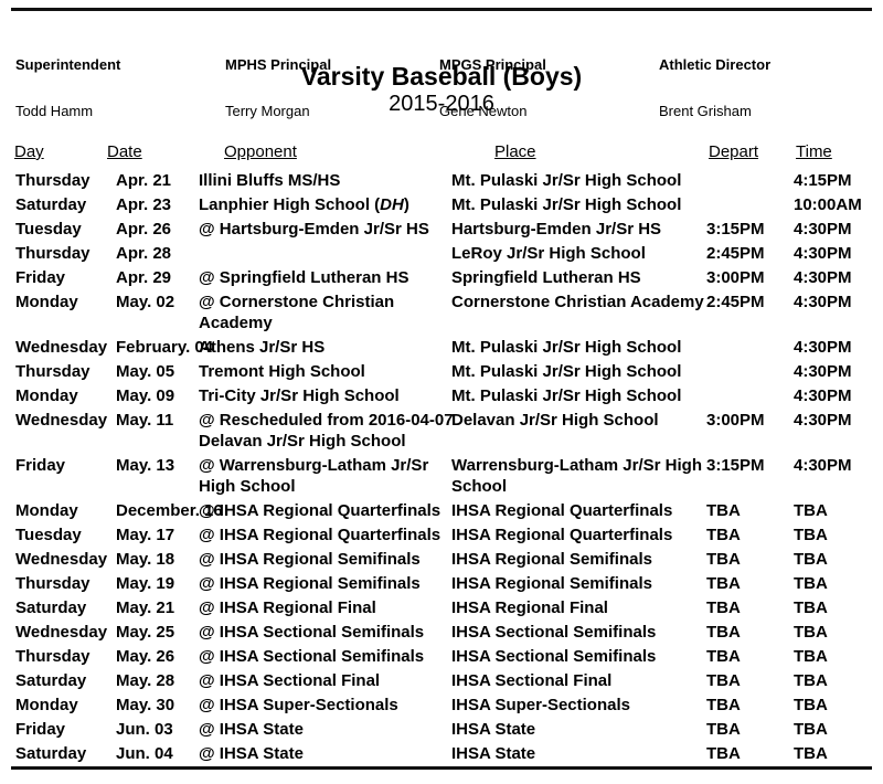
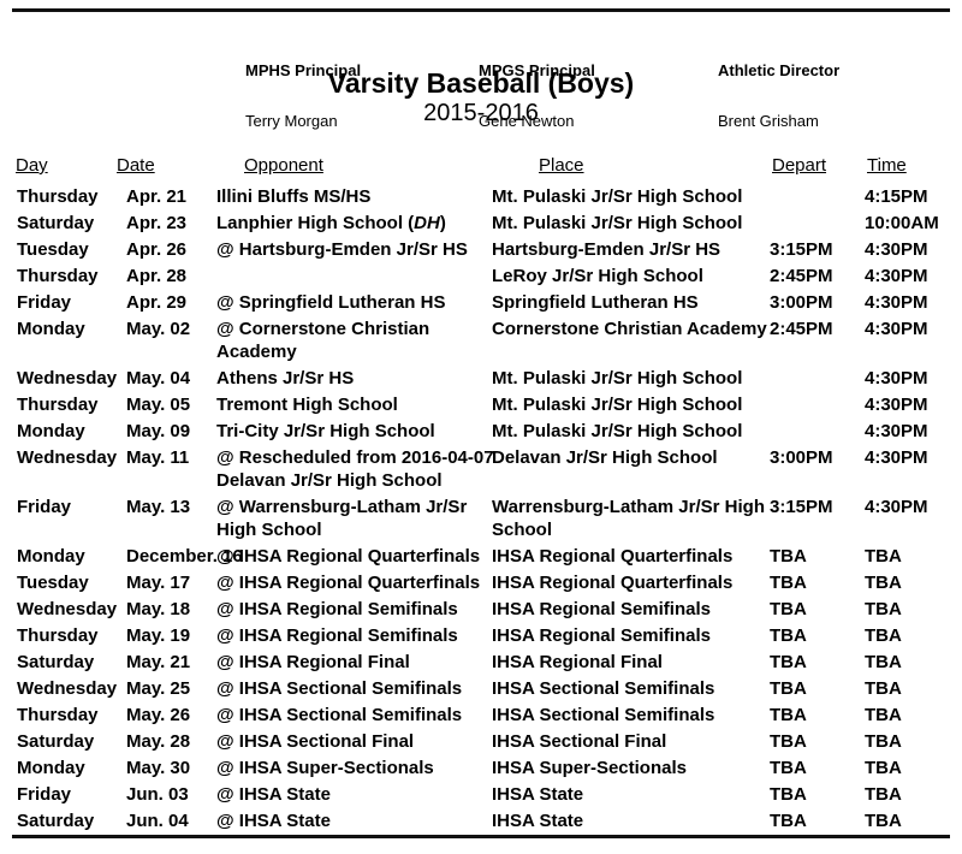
- Superintendent
- Todd Hamm
  MPHS Principal
  Terry Morgan
  MPGS Principal
  Gene Newton
  Athletic Director
  Brent Grisham
  Varsity Baseball (Boys)
  2015-2016
  Day
  Date
  Opponent
  Place
  Depart
  Time
  Thursday
  Apr. 21
  Illini Bluffs MS/HS
  Mt. Pulaski Jr/Sr High School
  4:15PM
  Saturday
  Apr. 23
  Lanphier High School (DH)
  Mt. Pulaski Jr/Sr High School
  10:00AM
  Tuesday
  Apr. 26
  @ Hartsburg-Emden Jr/Sr HS
  Hartsburg-Emden Jr/Sr HS
  3:15PM
  4:30PM
  Thursday
  Apr. 28
  LeRoy Jr/Sr High School
  2:45PM
  4:30PM
  Friday
  Apr. 29
  @ Springfield Lutheran HS
  Springfield Lutheran HS
  3:00PM
  4:30PM
  Monday
  May. 02
  @ Cornerstone Christian
  Academy
  Cornerstone Christian Academy
  2:45PM
  4:30PM
  Wednesday
- February. 04
+ May. 04
  Athens Jr/Sr HS
  Mt. Pulaski Jr/Sr High School
  4:30PM
  Thursday
  May. 05
  Tremont High School
  Mt. Pulaski Jr/Sr High School
  4:30PM
  Monday
  May. 09
  Tri-City Jr/Sr High School
  Mt. Pulaski Jr/Sr High School
  4:30PM
  Wednesday
  May. 11
  @ Rescheduled from 2016-04-07
  Delavan Jr/Sr High School
  Delavan Jr/Sr High School
  3:00PM
  4:30PM
  Friday
  May. 13
  @ Warrensburg-Latham Jr/Sr
  High School
  Warrensburg-Latham Jr/Sr High
  School
  3:15PM
  4:30PM
  Monday
  December. 16
  @ IHSA Regional Quarterfinals
  IHSA Regional Quarterfinals
  TBA
  TBA
  Tuesday
  May. 17
  @ IHSA Regional Quarterfinals
  IHSA Regional Quarterfinals
  TBA
  TBA
  Wednesday
  May. 18
  @ IHSA Regional Semifinals
  IHSA Regional Semifinals
  TBA
  TBA
  Thursday
  May. 19
  @ IHSA Regional Semifinals
  IHSA Regional Semifinals
  TBA
  TBA
  Saturday
  May. 21
  @ IHSA Regional Final
  IHSA Regional Final
  TBA
  TBA
  Wednesday
  May. 25
  @ IHSA Sectional Semifinals
  IHSA Sectional Semifinals
  TBA
  TBA
  Thursday
  May. 26
  @ IHSA Sectional Semifinals
  IHSA Sectional Semifinals
  TBA
  TBA
  Saturday
  May. 28
  @ IHSA Sectional Final
  IHSA Sectional Final
  TBA
  TBA
  Monday
  May. 30
  @ IHSA Super-Sectionals
  IHSA Super-Sectionals
  TBA
  TBA
  Friday
  Jun. 03
  @ IHSA State
  IHSA State
  TBA
  TBA
  Saturday
  Jun. 04
  @ IHSA State
  IHSA State
  TBA
  TBA
